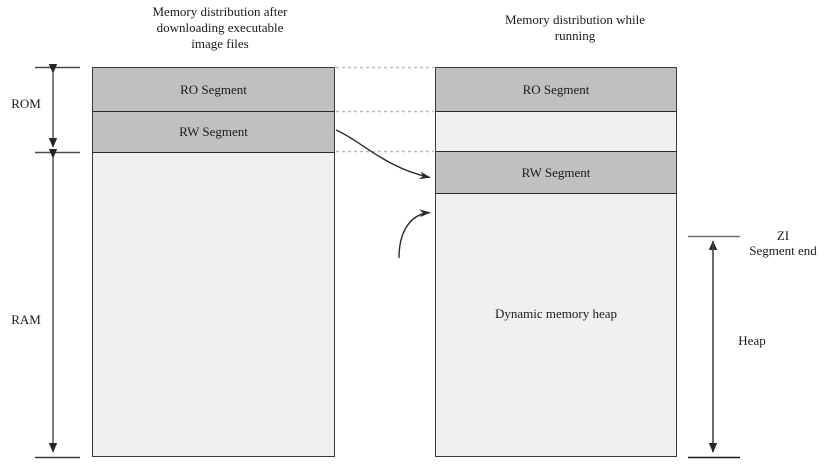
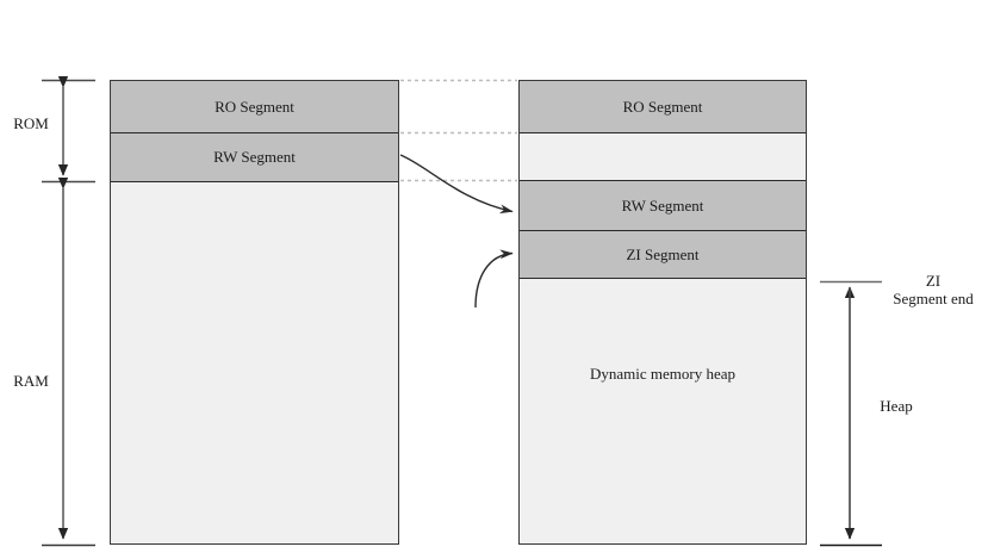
- Memory distribution after
- downloading executable
- image files
- Memory distribution while
- running
  RO Segment
  RW Segment
  RO Segment
  RW Segment
+ ZI Segment
  Dynamic memory heap
  ROM
  RAM
  ZI
  Segment end
  Heap
